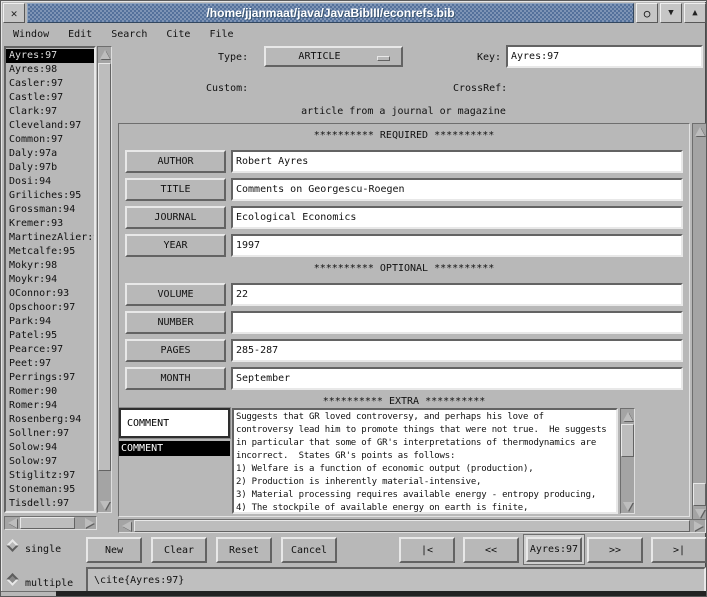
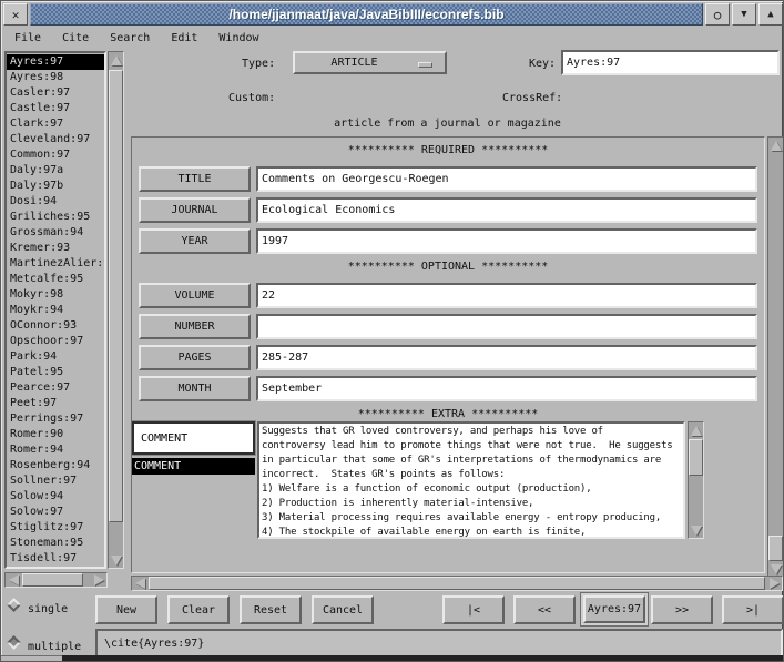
  ✕
  /home/jjanmaat/java/JavaBibIII/econrefs.bib
  ○
  ▼
  ▲
- Window
+ File
- Edit
+ Cite
  Search
- Cite
+ Edit
- File
+ Window
  Ayres:97
  Ayres:98
  Casler:97
  Castle:97
  Clark:97
  Cleveland:97
  Common:97
  Daly:97a
  Daly:97b
  Dosi:94
  Griliches:95
  Grossman:94
  Kremer:93
  MartinezAlier:
  Metcalfe:95
  Mokyr:98
  Moykr:94
  OConnor:93
  Opschoor:97
  Park:94
  Patel:95
  Pearce:97
  Peet:97
  Perrings:97
  Romer:90
  Romer:94
  Rosenberg:94
  Sollner:97
  Solow:94
  Solow:97
  Stiglitz:97
  Stoneman:95
  Tisdell:97
  Type:
  ARTICLE
  Key:
  Ayres:97
  Custom:
  CrossRef:
  article from a journal or magazine
  ********** REQUIRED **********
- AUTHOR
- Robert Ayres
  TITLE
  Comments on Georgescu-Roegen
  JOURNAL
  Ecological Economics
  YEAR
  1997
  ********** OPTIONAL **********
  VOLUME
  22
  NUMBER
  PAGES
  285-287
  MONTH
  September
  ********** EXTRA **********
  COMMENT
  COMMENT
  Suggests that GR loved controversy, and perhaps his love of
  controversy lead him to promote things that were not true. He suggests
  in particular that some of GR's interpretations of thermodynamics are
  incorrect. States GR's points as follows:
  1) Welfare is a function of economic output (production),
  2) Production is inherently material-intensive,
  3) Material processing requires available energy - entropy producing,
  single
  New
  Clear
  Reset
  Cancel
  |<
  <<
  Ayres:97
  >>
  >|
  multiple
  \cite{Ayres:97}
